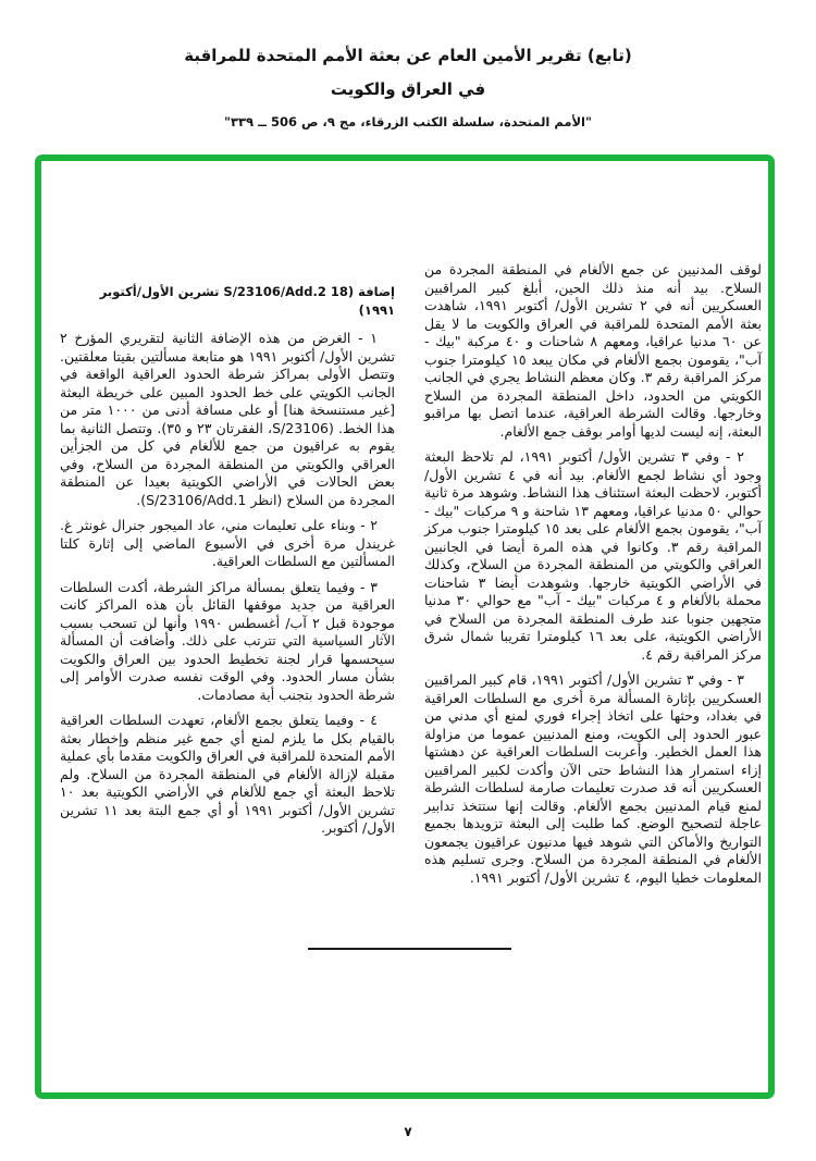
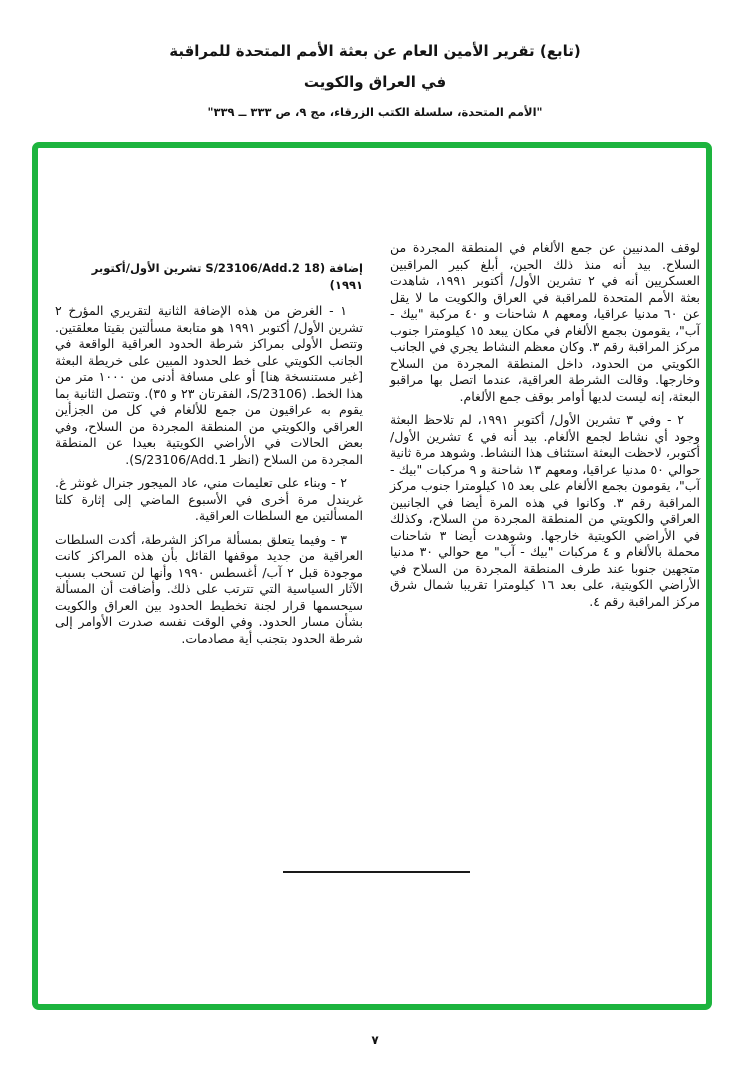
  (تابع) تقرير الأمين العام عن بعثة الأمم المتحدة للمراقبة
  في العراق والكويت
- "الأمم المتحدة، سلسلة الكتب الزرقاء، مج ٩، ص 506 ــ ٣٣٩"
+ "الأمم المتحدة، سلسلة الكتب الزرقاء، مج ٩، ص ٣٣٣ ــ ٣٣٩"
  لوقف المدنيين عن جمع الألغام في المنطقة المجردة من السلاح. بيد أنه منذ ذلك الحين، أبلغ كبير المراقبين العسكريين أنه في ٢ تشرين الأول/ أكتوبر ١٩٩١، شاهدت بعثة الأمم المتحدة للمراقبة في العراق والكويت ما لا يقل عن ٦٠ مدنيا عراقيا، ومعهم ٨ شاحنات و ٤٠ مركبة "بيك - آب"، يقومون بجمع الألغام في مكان يبعد ١٥ كيلومترا جنوب مركز المراقبة رقم ٣. وكان معظم النشاط يجري في الجانب الكويتي من الحدود، داخل المنطقة المجردة من السلاح وخارجها. وقالت الشرطة العراقية، عندما اتصل بها مراقبو البعثة، إنه ليست لديها أوامر بوقف جمع الألغام.
  ٢ - وفي ٣ تشرين الأول/ أكتوبر ١٩٩١، لم تلاحظ البعثة وجود أي نشاط لجمع الألغام. بيد أنه في ٤ تشرين الأول/ أكتوبر، لاحظت البعثة استئناف هذا النشاط. وشوهد مرة ثانية حوالي ٥٠ مدنيا عراقيا، ومعهم ١٣ شاحنة و ٩ مركبات "بيك - آب"، يقومون بجمع الألغام على بعد ١٥ كيلومترا جنوب مركز المراقبة رقم ٣. وكانوا في هذه المرة أيضا في الجانبين العراقي والكويتي من المنطقة المجردة من السلاح، وكذلك في الأراضي الكويتية خارجها. وشوهدت أيضا ٣ شاحنات محملة بالألغام و ٤ مركبات "بيك - آب" مع حوالي ٣٠ مدنيا متجهين جنوبا عند طرف المنطقة المجردة من السلاح في الأراضي الكويتية، على بعد ١٦ كيلومترا تقريبا شمال شرق مركز المراقبة رقم ٤.
- ٣ - وفي ٣ تشرين الأول/ أكتوبر ١٩٩١، قام كبير المراقبين العسكريين بإثارة المسألة مرة أخرى مع السلطات العراقية في بغداد، وحثها على اتخاذ إجراء فوري لمنع أي مدني من عبور الحدود إلى الكويت، ومنع المدنيين عموما من مزاولة هذا العمل الخطير. وأعربت السلطات العراقية عن دهشتها إزاء استمرار هذا النشاط حتى الآن وأكدت لكبير المراقبين العسكريين أنه قد صدرت تعليمات صارمة لسلطات الشرطة لمنع قيام المدنيين بجمع الألغام. وقالت إنها ستتخذ تدابير عاجلة لتصحيح الوضع. كما طلبت إلى البعثة تزويدها بجميع التواريخ والأماكن التي شوهد فيها مدنيون عراقيون يجمعون الألغام في المنطقة المجردة من السلاح. وجرى تسليم هذه المعلومات خطيا اليوم، ٤ تشرين الأول/ أكتوبر ١٩٩١.
  إضافة (S/23106/Add.2 18 تشرين الأول/أكتوبر ١٩٩١)
  ١ - الغرض من هذه الإضافة الثانية لتقريري المؤرخ ٢ تشرين الأول/ أكتوبر ١٩٩١ هو متابعة مسألتين بقيتا معلقتين. وتتصل الأولى بمراكز شرطة الحدود العراقية الواقعة في الجانب الكويتي على خط الحدود المبين على خريطة البعثة [غير مستنسخة هنا] أو على مسافة أدنى من ١٠٠٠ متر من هذا الخط. (S/23106، الفقرتان ٢٣ و ٣٥). وتتصل الثانية بما يقوم به عراقيون من جمع للألغام في كل من الجزأين العراقي والكويتي من المنطقة المجردة من السلاح، وفي بعض الحالات في الأراضي الكويتية بعيدا عن المنطقة المجردة من السلاح (انظر S/23106/Add.1).
  ٢ - وبناء على تعليمات مني، عاد الميجور جنرال غونثر غ. غريندل مرة أخرى في الأسبوع الماضي إلى إثارة كلتا المسألتين مع السلطات العراقية.
  ٣ - وفيما يتعلق بمسألة مراكز الشرطة، أكدت السلطات العراقية من جديد موقفها القائل بأن هذه المراكز كانت موجودة قبل ٢ آب/ أغسطس ١٩٩٠ وأنها لن تسحب بسبب الآثار السياسية التي تترتب على ذلك. وأضافت أن المسألة سيحسمها قرار لجنة تخطيط الحدود بين العراق والكويت بشأن مسار الحدود. وفي الوقت نفسه صدرت الأوامر إلى شرطة الحدود بتجنب أية مصادمات.
- ٤ - وفيما يتعلق بجمع الألغام، تعهدت السلطات العراقية بالقيام بكل ما يلزم لمنع أي جمع غير منظم وإخطار بعثة الأمم المتحدة للمراقبة في العراق والكويت مقدما بأي عملية مقبلة لإزالة الألغام في المنطقة المجردة من السلاح. ولم تلاحظ البعثة أي جمع للألغام في الأراضي الكويتية بعد ١٠ تشرين الأول/ أكتوبر ١٩٩١ أو أي جمع البتة بعد ١١ تشرين الأول/ أكتوبر.
  ٧
